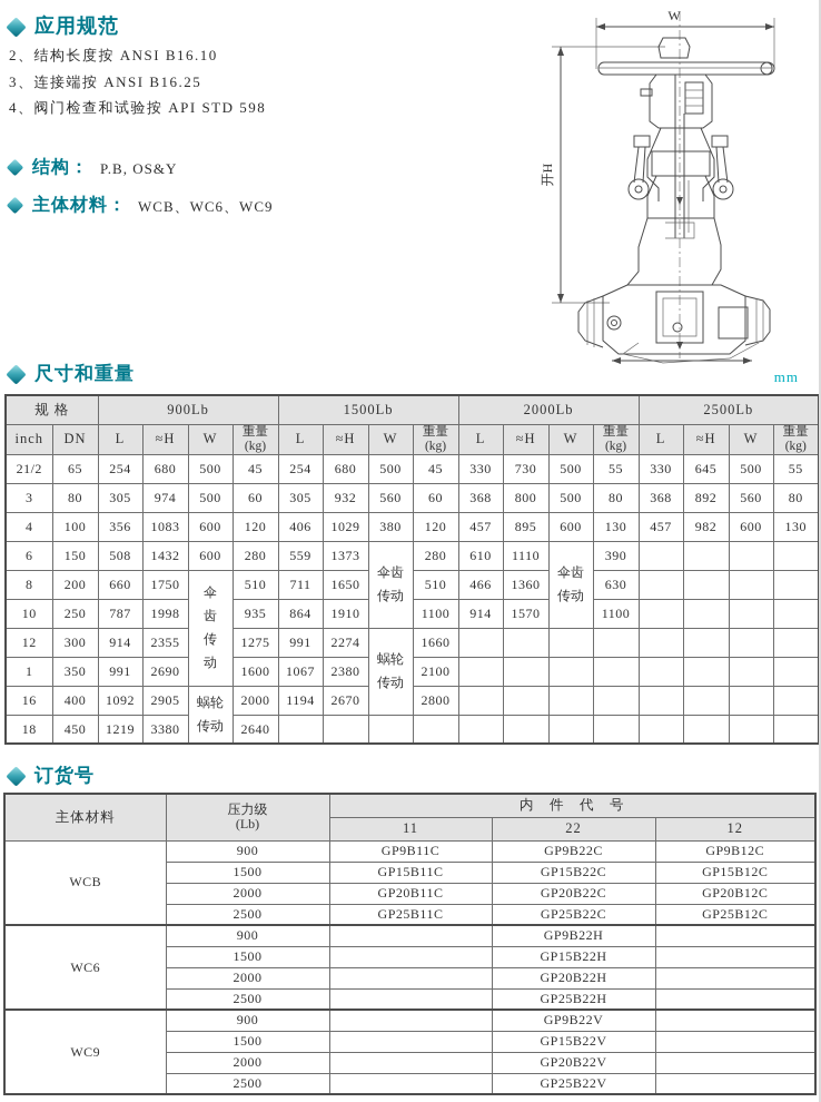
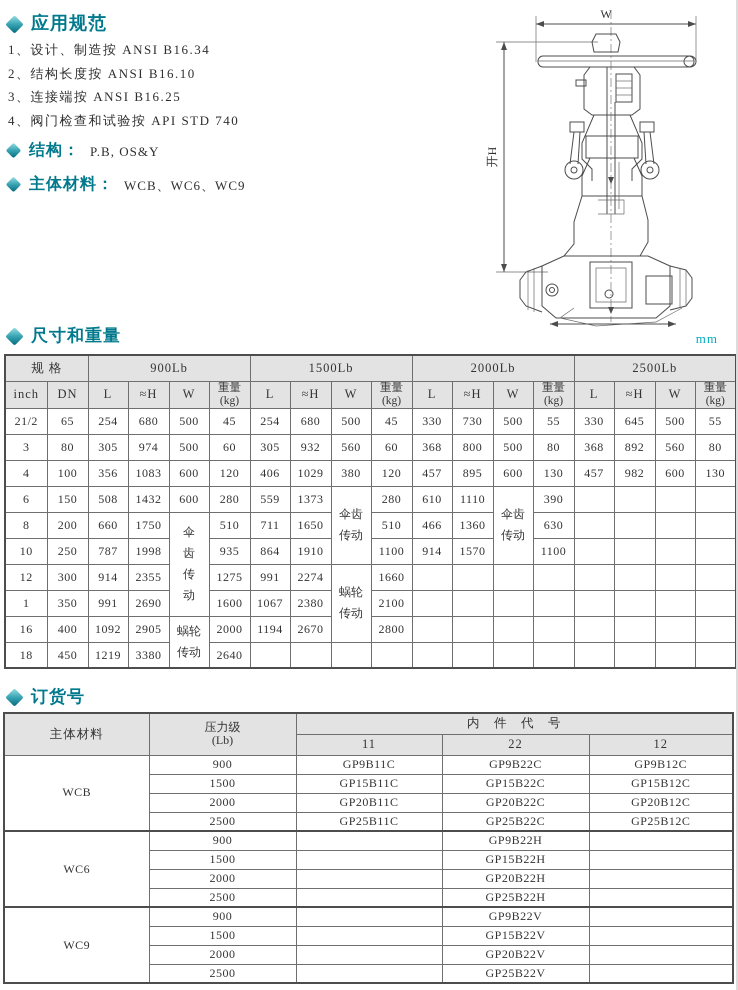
  应用规范
+ 1、设计、制造按 ANSI B16.34
  2、结构长度按 ANSI B16.10
  3、连接端按 ANSI B16.25
- 4、阀门检查和试验按 API STD 598
+ 4、阀门检查和试验按 API STD 740
  结构：
  P.B, OS&Y
  主体材料：
  WCB、WC6、WC9
  W
  尺寸和重量
  mm
  规 格	900Lb	1500Lb	2000Lb	2500Lb
  inch	DN	L	≈H	W	重量(kg)	L	≈H	W	重量(kg)	L	≈H	W	重量(kg)	L	≈H	W	重量(kg)
  21/2	65	254	680	500	45	254	680	500	45	330	730	500	55	330	645	500	55
  3	80	305	974	500	60	305	932	560	60	368	800	500	80	368	892	560	80
  4	100	356	1083	600	120	406	1029	380	120	457	895	600	130	457	982	600	130
  6	150	508	1432	600	280	559	1373	伞齿传动	280	610	1110	伞齿传动	390
  8	200	660	1750	伞齿传动	510	711	1650	510	466	1360	630
  10	250	787	1998	935	864	1910	1100	914	1570	1100
  12	300	914	2355	1275	991	2274	蜗轮传动	1660
  1	350	991	2690	1600	1067	2380	2100
  16	400	1092	2905	蜗轮传动	2000	1194	2670	2800
  18	450	1219	3380	2640
  订货号
  主体材料	压力级(Lb)	内 件 代 号
  11	22	12
  WCB	900	GP9B11C	GP9B22C	GP9B12C
  1500	GP15B11C	GP15B22C	GP15B12C
  2000	GP20B11C	GP20B22C	GP20B12C
  2500	GP25B11C	GP25B22C	GP25B12C
  WC6	900		GP9B22H
  1500		GP15B22H
  2000		GP20B22H
  2500		GP25B22H
  WC9	900		GP9B22V
  1500		GP15B22V
  2000		GP20B22V
  2500		GP25B22V
